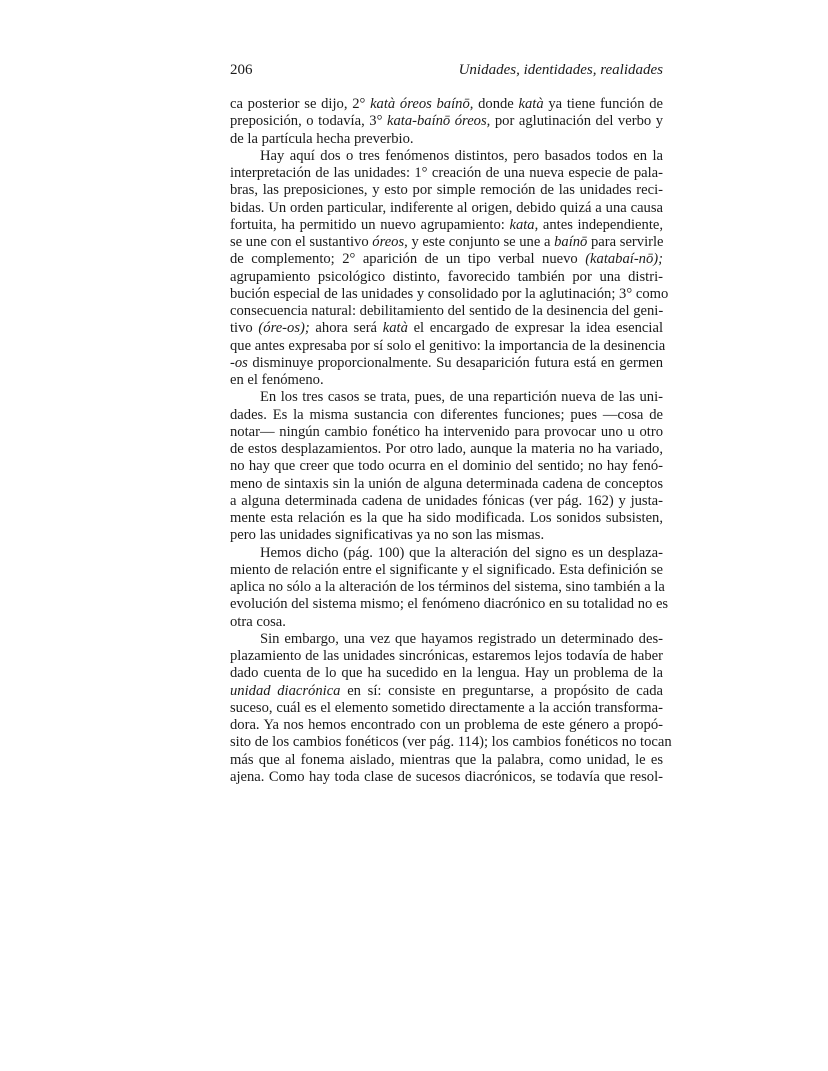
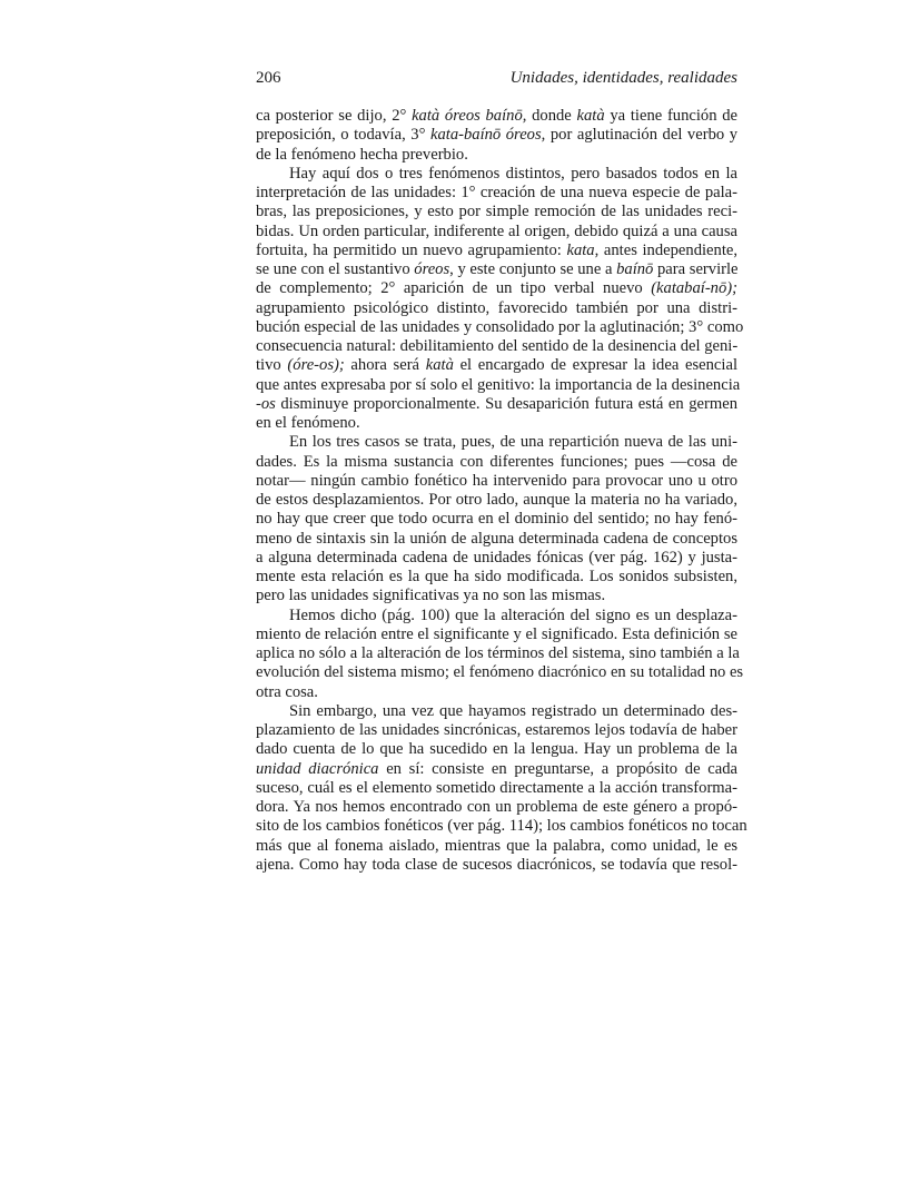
  206
  Unidades, identidades, realidades
  ca posterior se dijo, 2° katà óreos baínō, donde katà ya tiene función de
  preposición, o todavía, 3° kata-baínō óreos, por aglutinación del verbo y
- de la partícula hecha preverbio.
+ de la fenómeno hecha preverbio.
  Hay aquí dos o tres fenómenos distintos, pero basados todos en la
  interpretación de las unidades: 1° creación de una nueva especie de pala-
  bras, las preposiciones, y esto por simple remoción de las unidades reci-
  bidas. Un orden particular, indiferente al origen, debido quizá a una causa
  fortuita, ha permitido un nuevo agrupamiento: kata, antes independiente,
  se une con el sustantivo óreos, y este conjunto se une a baínō para servirle
  de complemento; 2° aparición de un tipo verbal nuevo (katabaí-nō);
  agrupamiento psicológico distinto, favorecido también por una distri-
  bución especial de las unidades y consolidado por la aglutinación; 3° como
  consecuencia natural: debilitamiento del sentido de la desinencia del geni-
  tivo (óre-os); ahora será katà el encargado de expresar la idea esencial
  que antes expresaba por sí solo el genitivo: la importancia de la desinencia
  -os disminuye proporcionalmente. Su desaparición futura está en germen
  en el fenómeno.
  En los tres casos se trata, pues, de una repartición nueva de las uni-
  dades. Es la misma sustancia con diferentes funciones; pues —cosa de
  notar— ningún cambio fonético ha intervenido para provocar uno u otro
  de estos desplazamientos. Por otro lado, aunque la materia no ha variado,
  no hay que creer que todo ocurra en el dominio del sentido; no hay fenó-
  meno de sintaxis sin la unión de alguna determinada cadena de conceptos
  a alguna determinada cadena de unidades fónicas (ver pág. 162) y justa-
  mente esta relación es la que ha sido modificada. Los sonidos subsisten,
  pero las unidades significativas ya no son las mismas.
  Hemos dicho (pág. 100) que la alteración del signo es un desplaza-
  miento de relación entre el significante y el significado. Esta definición se
  aplica no sólo a la alteración de los términos del sistema, sino también a la
  evolución del sistema mismo; el fenómeno diacrónico en su totalidad no es
  otra cosa.
  Sin embargo, una vez que hayamos registrado un determinado des-
  plazamiento de las unidades sincrónicas, estaremos lejos todavía de haber
  dado cuenta de lo que ha sucedido en la lengua. Hay un problema de la
  unidad diacrónica en sí: consiste en preguntarse, a propósito de cada
  suceso, cuál es el elemento sometido directamente a la acción transforma-
  dora. Ya nos hemos encontrado con un problema de este género a propó-
  sito de los cambios fonéticos (ver pág. 114); los cambios fonéticos no tocan
  más que al fonema aislado, mientras que la palabra, como unidad, le es
  ajena. Como hay toda clase de sucesos diacrónicos, se todavía que resol-
